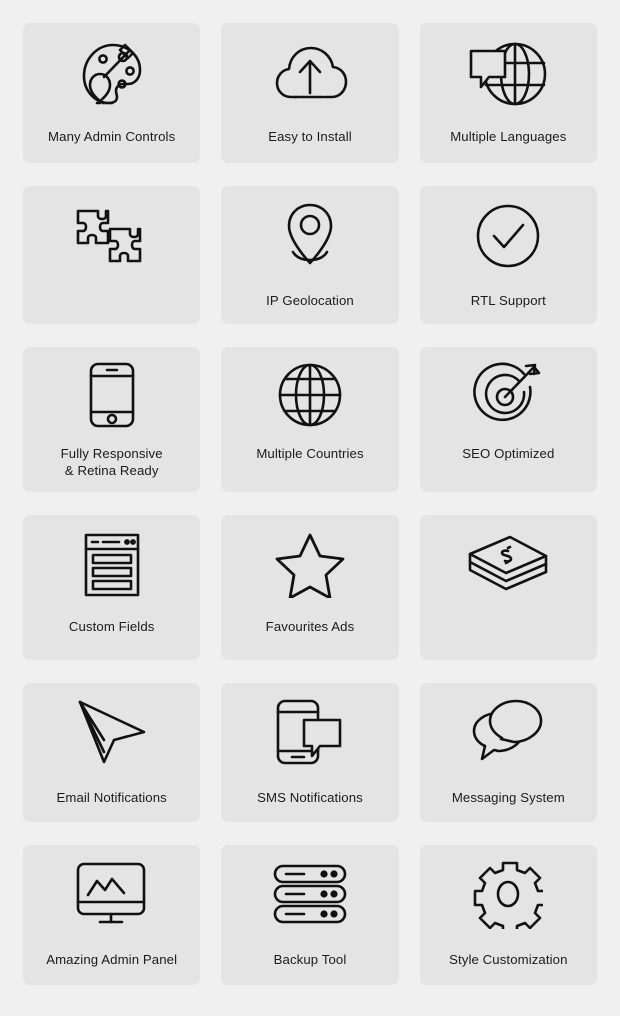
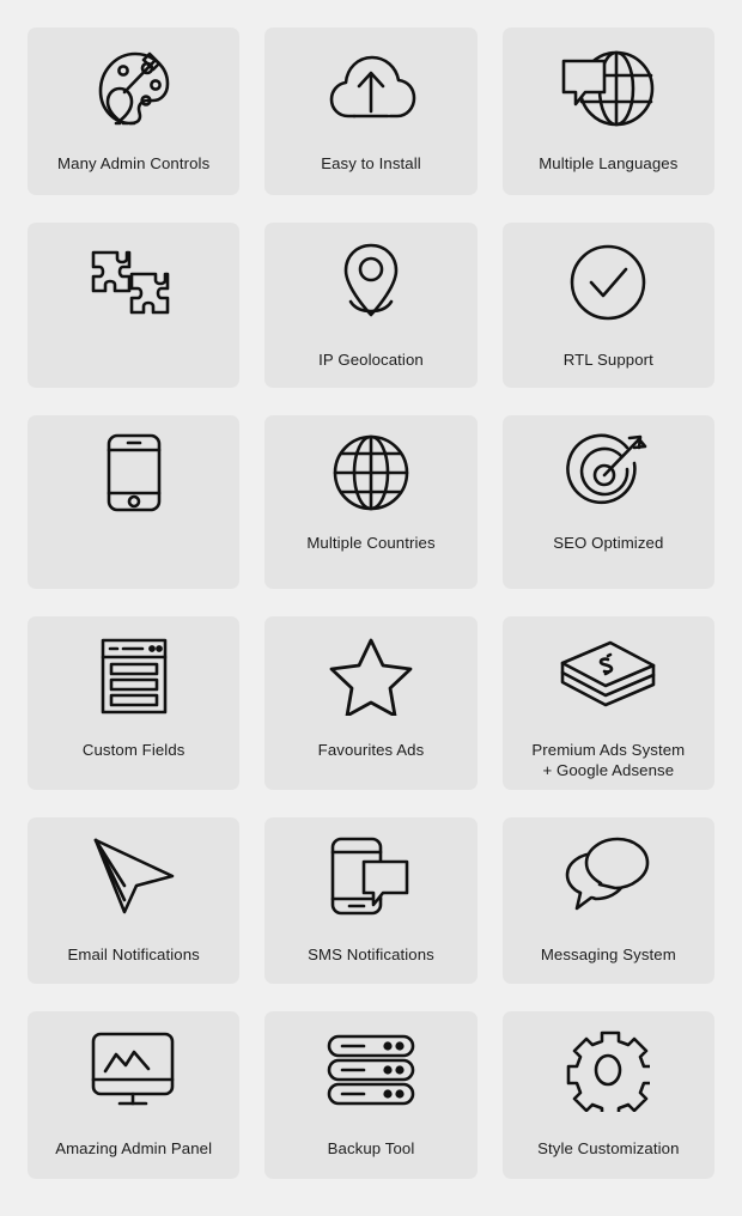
  Many Admin Controls
  Easy to Install
  Multiple Languages
  IP Geolocation
  RTL Support
- Fully Responsive
- & Retina Ready
  Multiple Countries
  SEO Optimized
  Custom Fields
  Favourites Ads
+ Premium Ads System
+ + Google Adsense
  Email Notifications
  SMS Notifications
  Messaging System
  Amazing Admin Panel
  Backup Tool
  Style Customization
